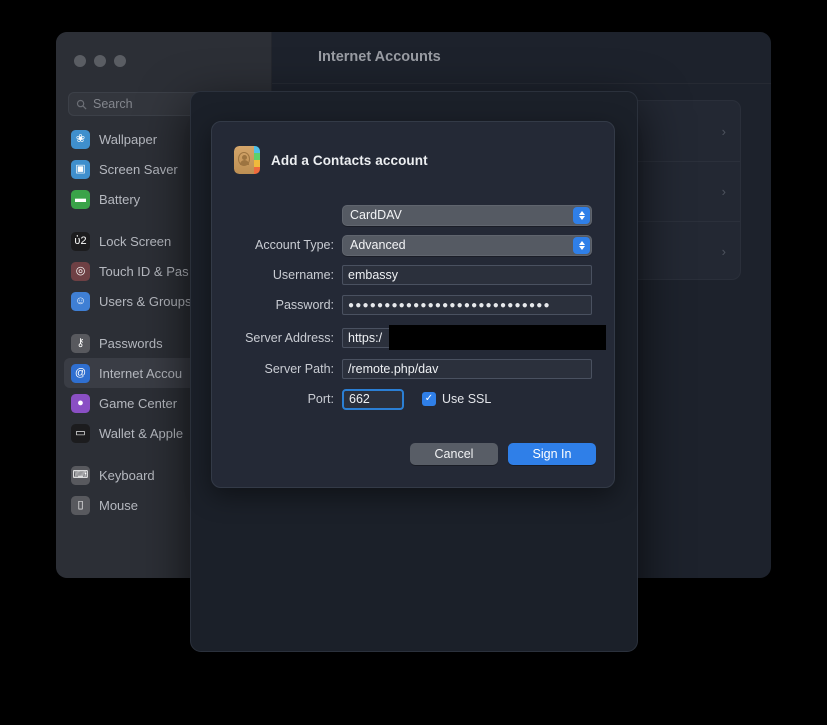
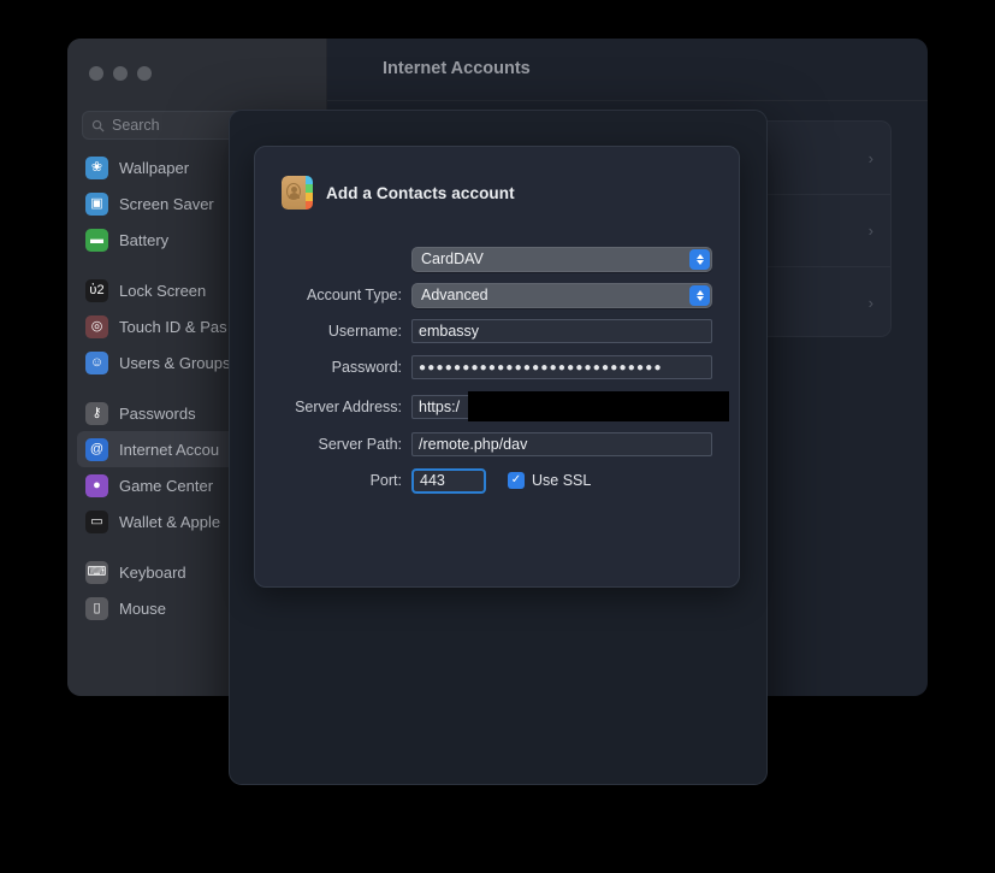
  Search
  ❀
  Wallpaper
  ▣
  Screen Saver
  ▬
  Battery
  ὑ2
  Lock Screen
  ◎
  Touch ID & Pas
  ☺
  Users & Groups
  ⚷
  Passwords
  @
  Internet Accou
  ●
  Game Center
  ▭
  Wallet & Apple
  ⌨
  Keyboard
  ▯
  Mouse
  Internet Accounts
  ›
  ›
  ›
  Add a Contacts account
  CardDAV
  Account Type:
  Advanced
  Username:
  embassy
  Password:
  ●●●●●●●●●●●●●●●●●●●●●●●●●●●●
  Server Address:
  https:/
  Server Path:
  /remote.php/dav
  Port:
- 662
+ 443
  ✓
  Use SSL
- Cancel
- Sign In
